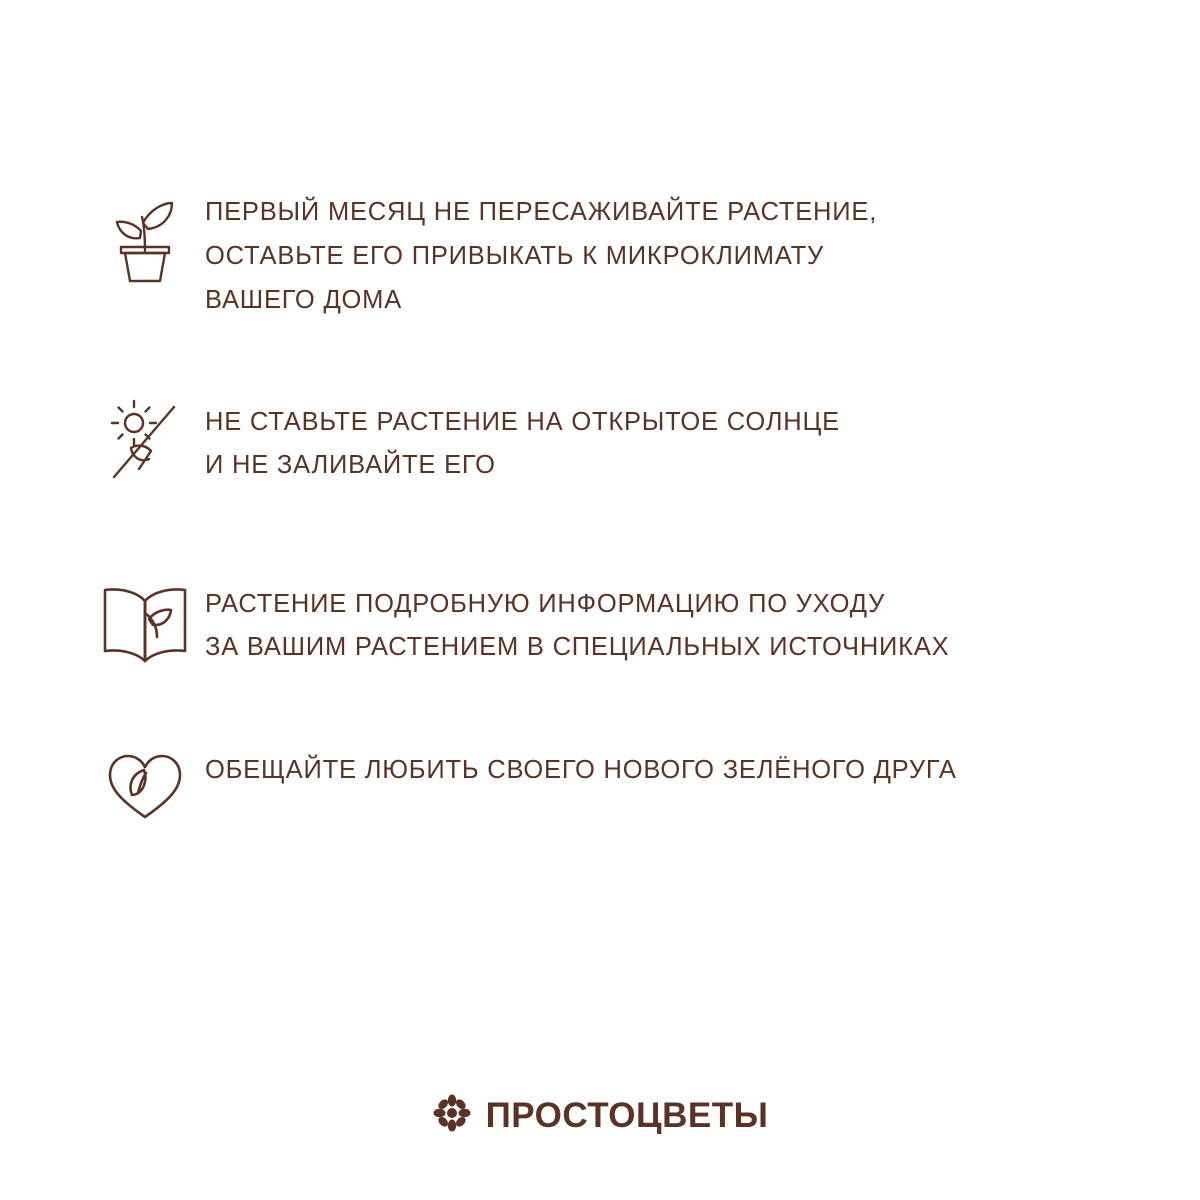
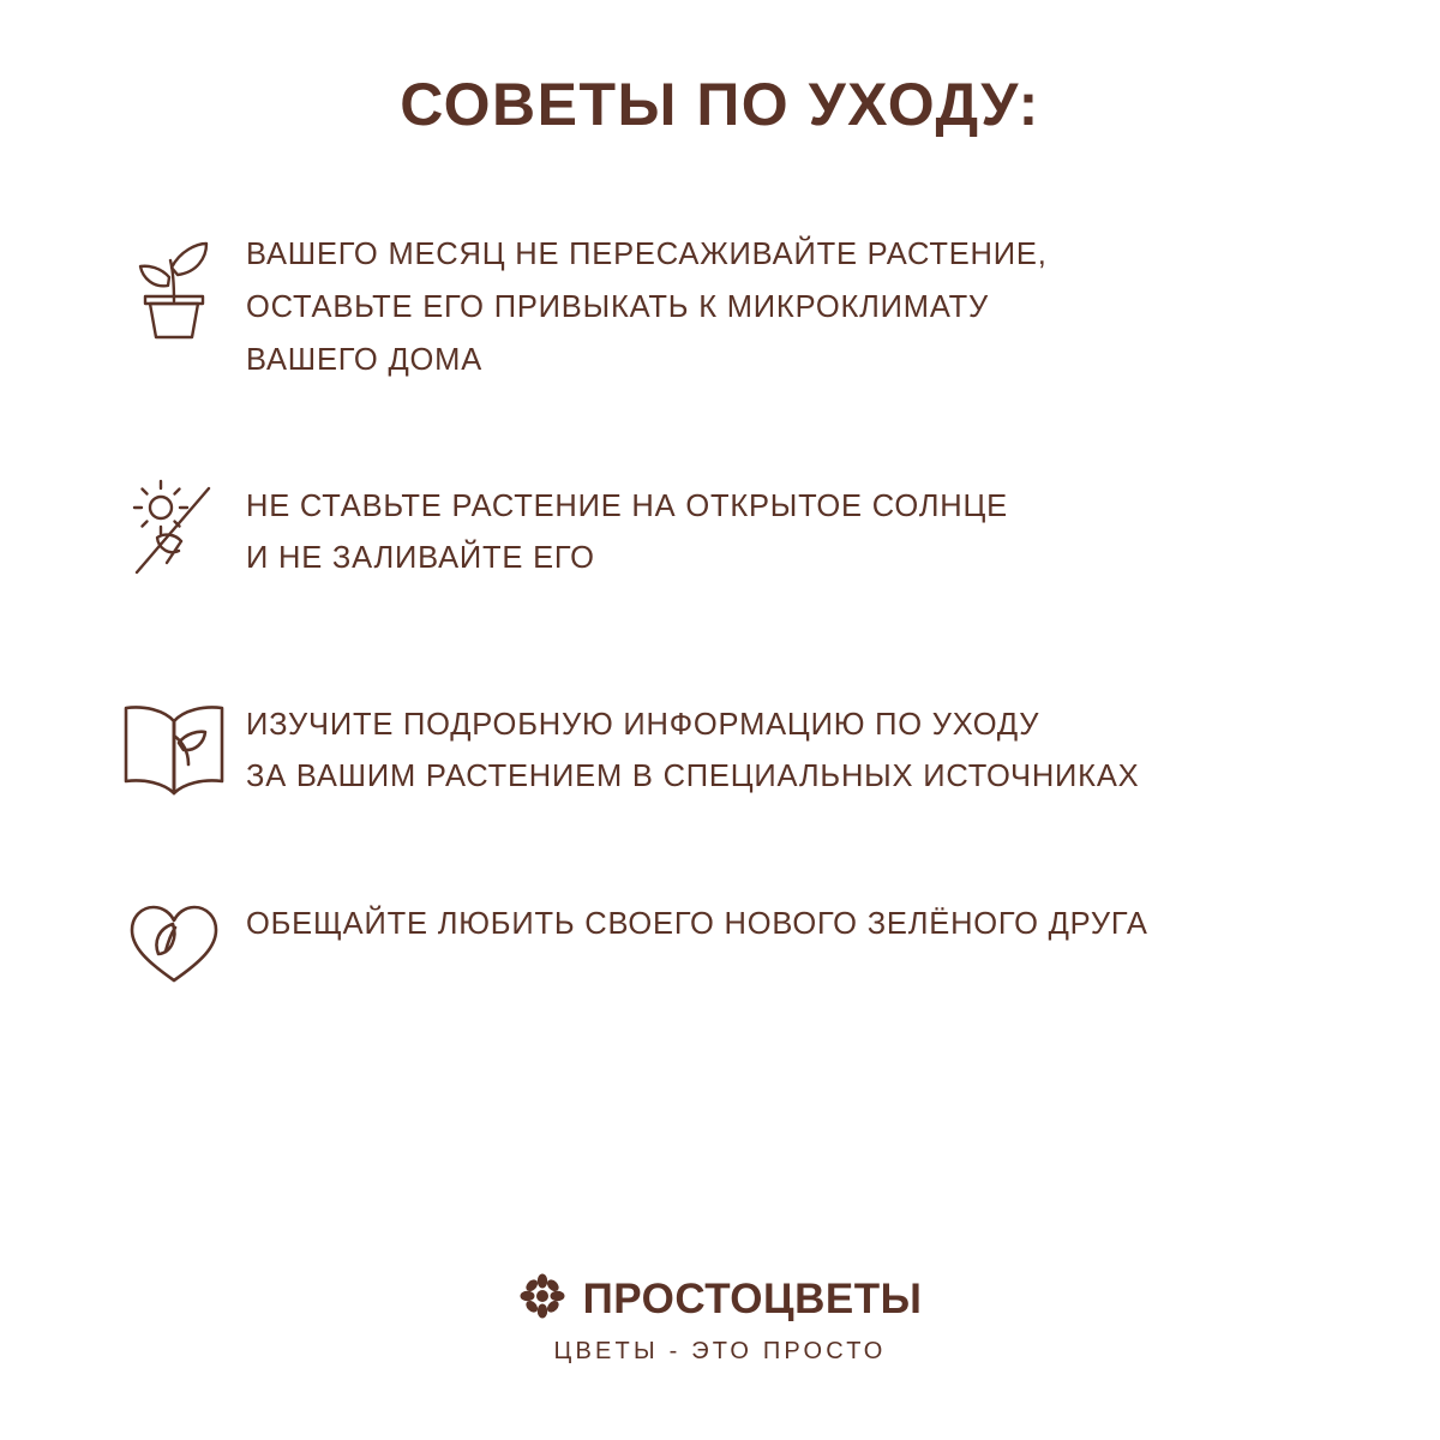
+ СОВЕТЫ ПО УХОДУ:
- ПЕРВЫЙ МЕСЯЦ НЕ ПЕРЕСАЖИВАЙТЕ РАСТЕНИЕ,
+ ВАШЕГО МЕСЯЦ НЕ ПЕРЕСАЖИВАЙТЕ РАСТЕНИЕ,
  ОСТАВЬТЕ ЕГО ПРИВЫКАТЬ К МИКРОКЛИМАТУ
  ВАШЕГО ДОМА
  НЕ СТАВЬТЕ РАСТЕНИЕ НА ОТКРЫТОЕ СОЛНЦЕ
  И НЕ ЗАЛИВАЙТЕ ЕГО
- РАСТЕНИЕ ПОДРОБНУЮ ИНФОРМАЦИЮ ПО УХОДУ
+ ИЗУЧИТЕ ПОДРОБНУЮ ИНФОРМАЦИЮ ПО УХОДУ
  ЗА ВАШИМ РАСТЕНИЕМ В СПЕЦИАЛЬНЫХ ИСТОЧНИКАХ
  ОБЕЩАЙТЕ ЛЮБИТЬ СВОЕГО НОВОГО ЗЕЛЁНОГО ДРУГА
  ПРОСТОЦВЕТЫ
+ ЦВЕТЫ - ЭТО ПРОСТО
